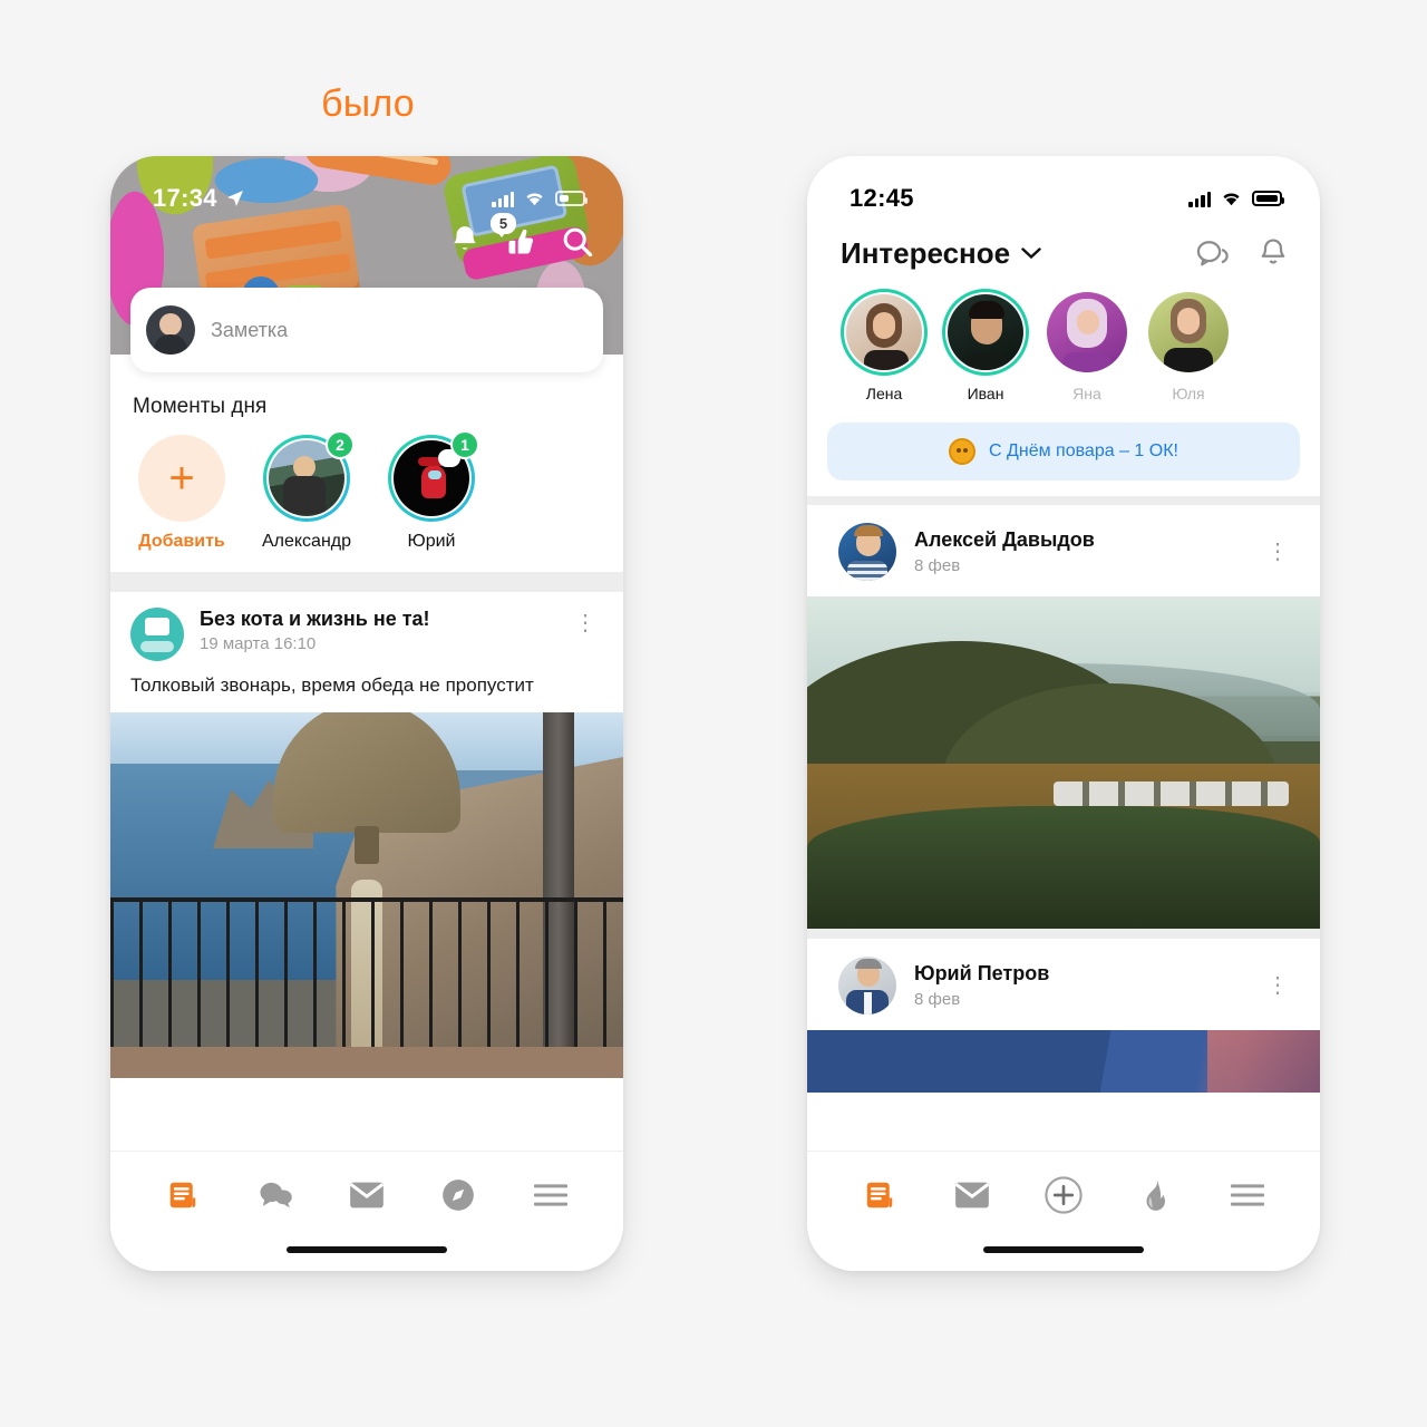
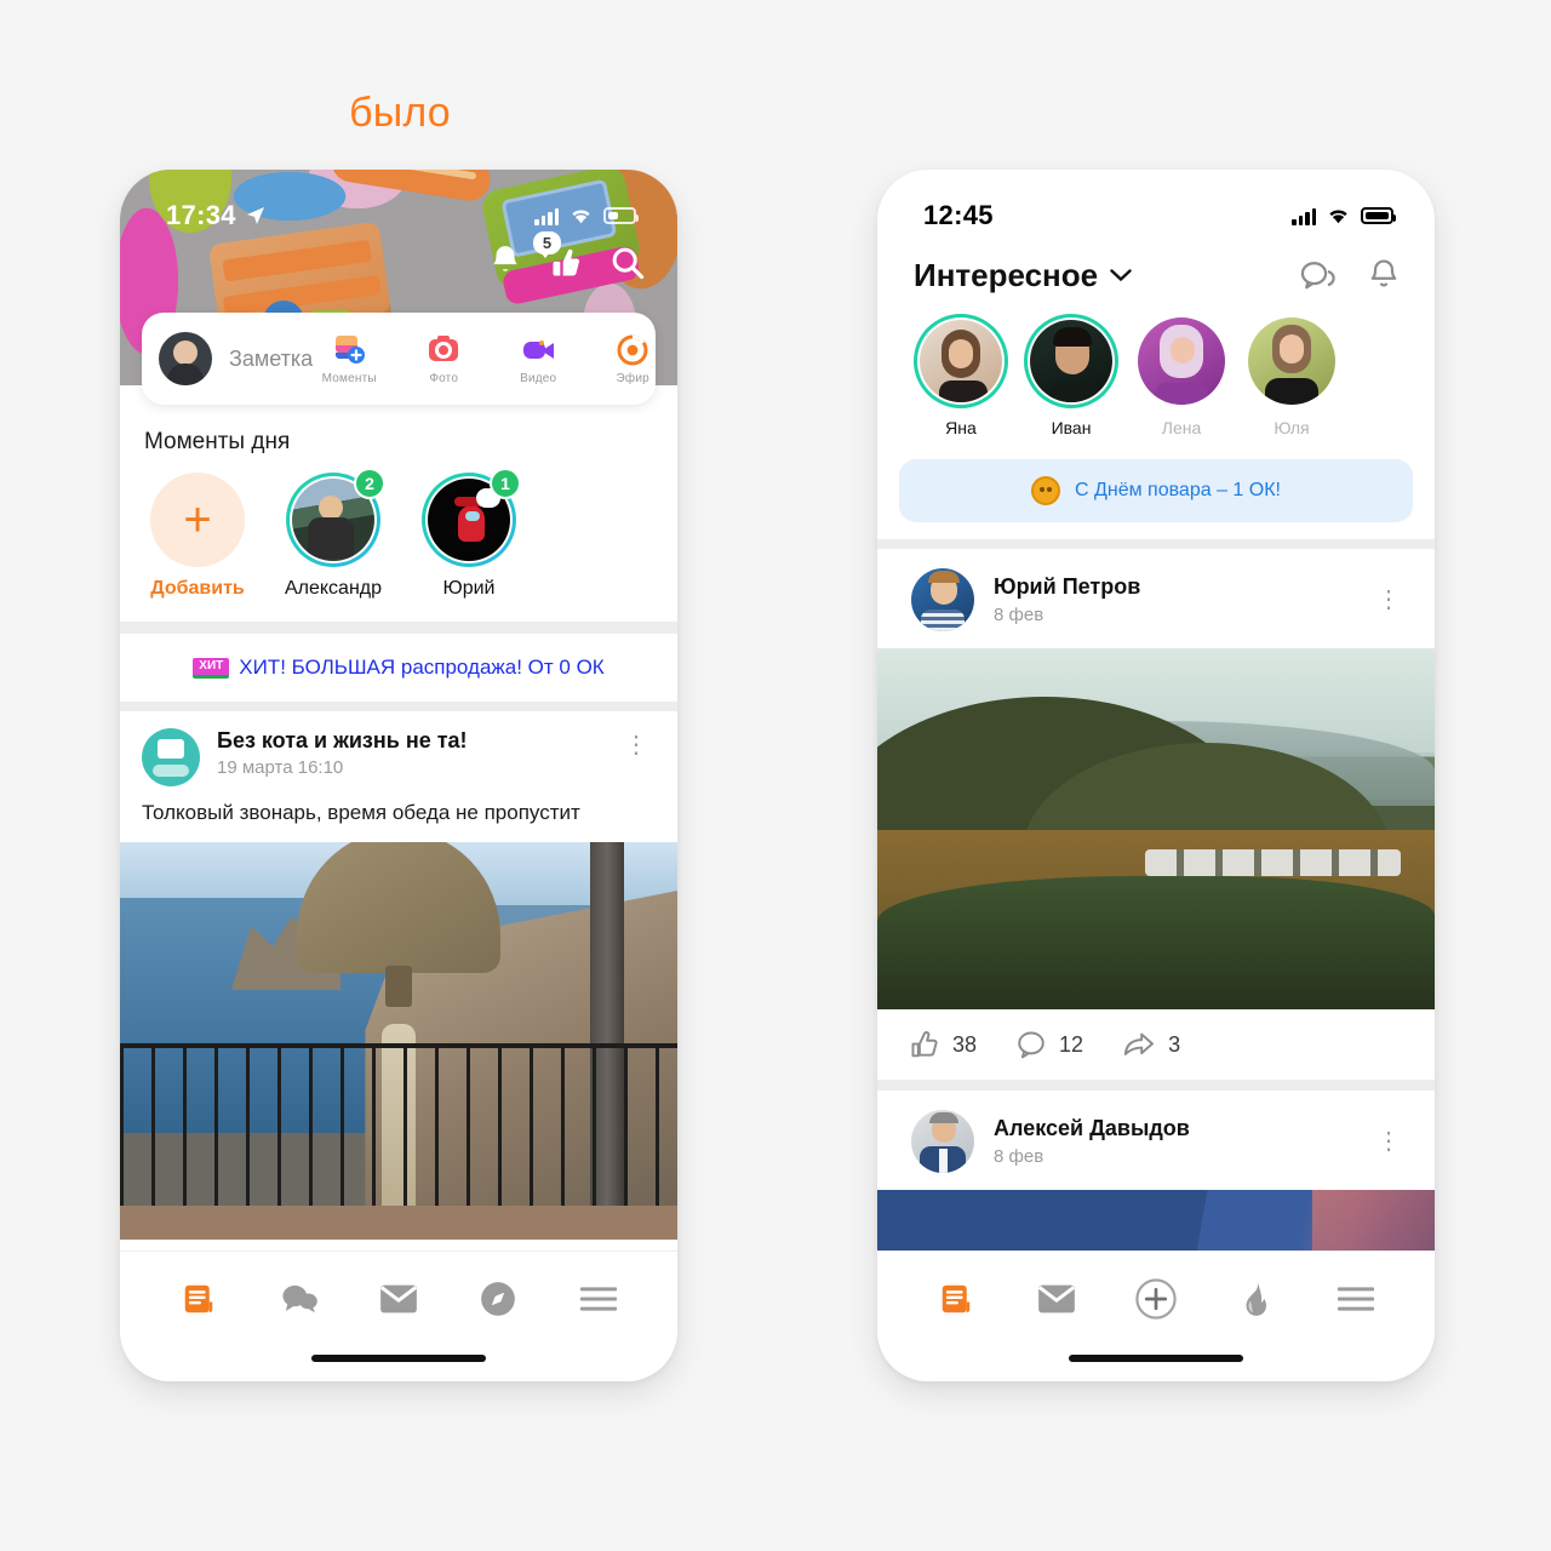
  было
  17:34
  5
  Заметка
+ Моменты
+ Фото
+ Видео
+ Эфир
  Моменты дня
  +
  Добавить
  2
  Александр
  1
  Юрий
+ ХИТ
+ ХИТ! БОЛЬШАЯ распродажа! От 0 ОК
  Без кота и жизнь не та!
  19 марта 16:10
  ⋮
  Толковый звонарь, время обеда не пропустит
  12:45
  Интересное
- Лена
+ Яна
  Иван
- Яна
+ Лена
  Юля
  С Днём повара – 1 ОК!
- Алексей Давыдов
+ Юрий Петров
  8 фев
  ⋮
+ 38
+ 12
+ 3
- Юрий Петров
+ Алексей Давыдов
  8 фев
  ⋮
